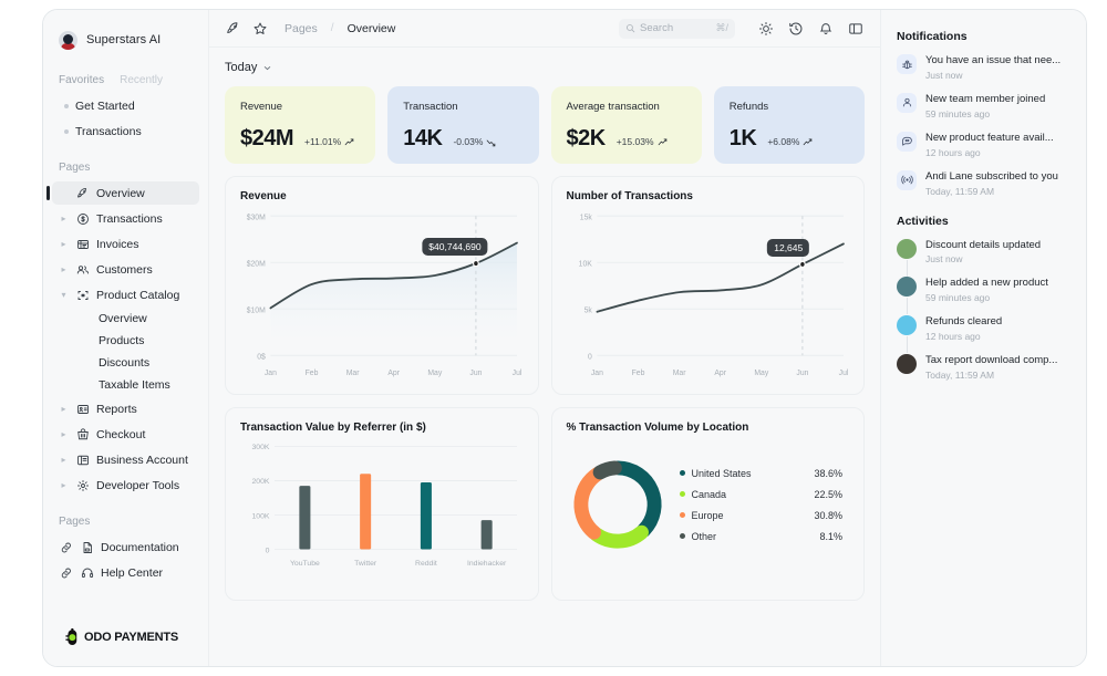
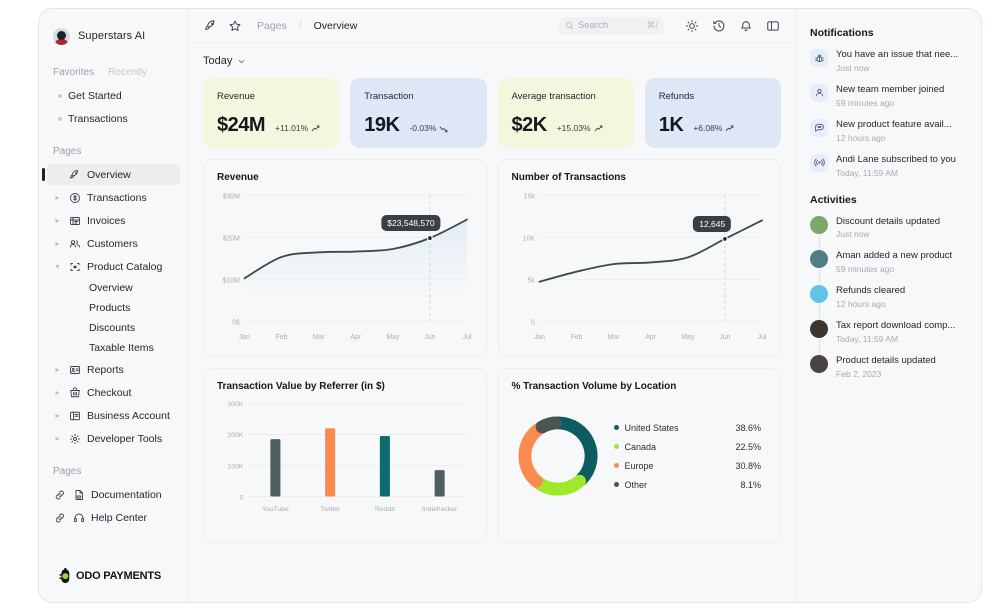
  Superstars AI
  Favorites
  Recently
  Get Started
  Transactions
  Pages
  Overview
  ▸
  Transactions
  ▸
  Invoices
  ▸
  Customers
  ▾
  Product Catalog
  Overview
  Products
  Discounts
  Taxable Items
  ▸
  Reports
  ▸
  Checkout
  ▸
  Business Account
  ▸
  Developer Tools
  Pages
  Documentation
  Help Center
  ODO PAYMENTS
  Pages
  /
  Overview
  Search
  ⌘/
  Today
  Revenue
  $24M
  +11.01%
  Transaction
- 14K
+ 19K
  -0.03%
  Average transaction
  $2K
  +15.03%
  Refunds
  1K
  +6.08%
  Revenue
  $30M
  $20M
  $10M
  0$
  Jan
  Feb
  Mar
  Apr
  May
  Jun
  Jul
- $40,744,690
+ $23,548,570
  Number of Transactions
  15k
  10K
  5k
  0
  Jan
  Feb
  Mar
  Apr
  May
  Jun
  Jul
  12,645
  Transaction Value by Referrer (in $)
  % Transaction Volume by Location
  United States
  38.6%
  Canada
  22.5%
  Europe
  30.8%
  Other
  8.1%
  Notifications
  You have an issue that nee...
  Just now
  New team member joined
  59 minutes ago
  New product feature avail...
  12 hours ago
  Andi Lane subscribed to you
  Today, 11:59 AM
  Activities
  Discount details updated
  Just now
- Help added a new product
+ Aman added a new product
  59 minutes ago
  Refunds cleared
  12 hours ago
  Tax report download comp...
  Today, 11:59 AM
+ Product details updated
+ Feb 2, 2023
